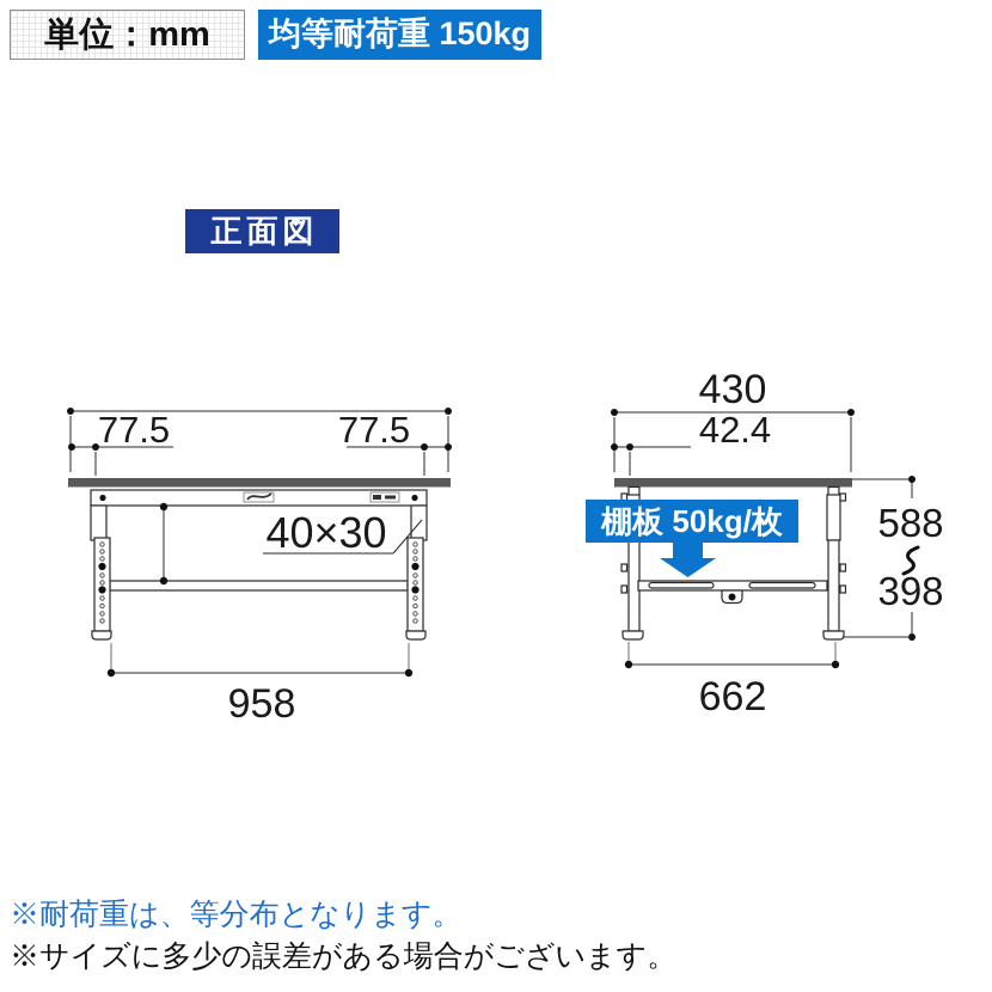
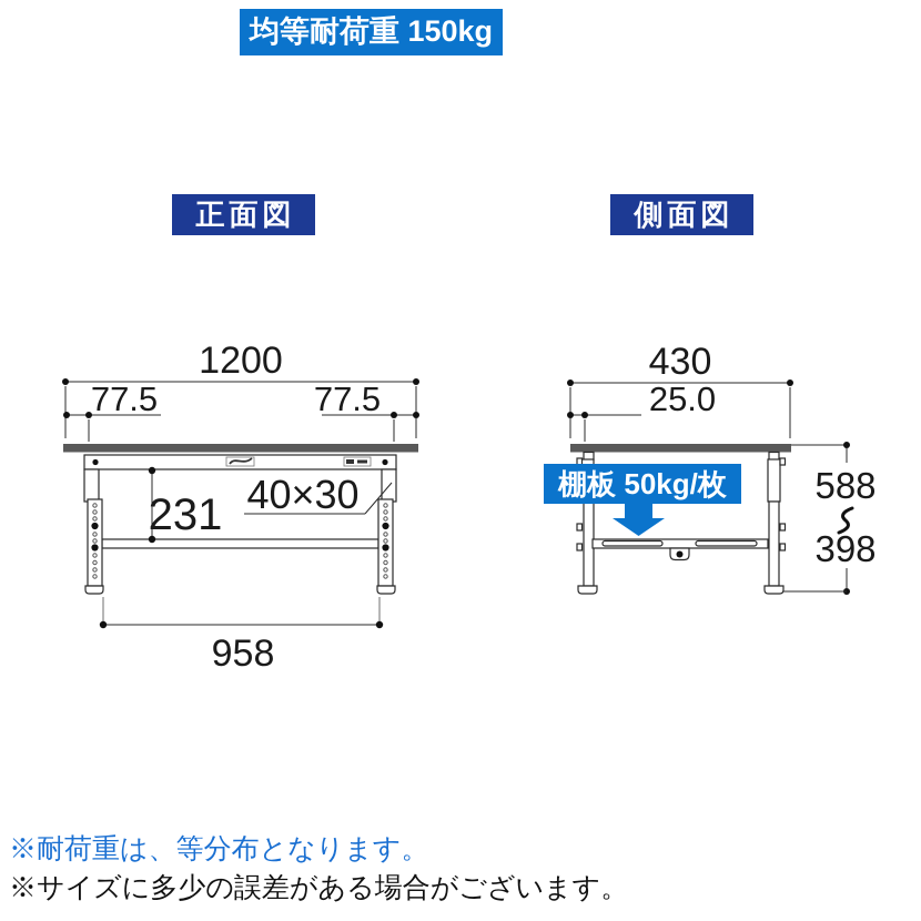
- 単位：mm
  均等耐荷重 150kg
  正面図
+ 側面図
+ 1200
  77.5
  77.5
+ 231
  40×30
  958
  430
- 42.4
+ 25.0
- 662
  588
  398
  棚板 50kg/枚
  ※耐荷重は、等分布となります。
  ※サイズに多少の誤差がある場合がございます。
